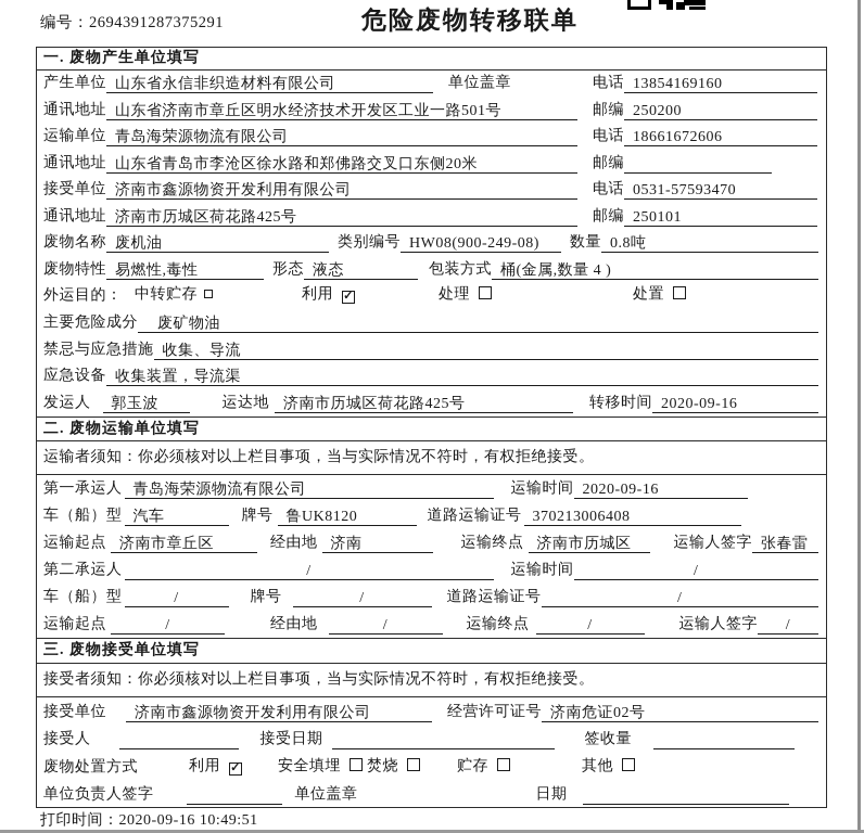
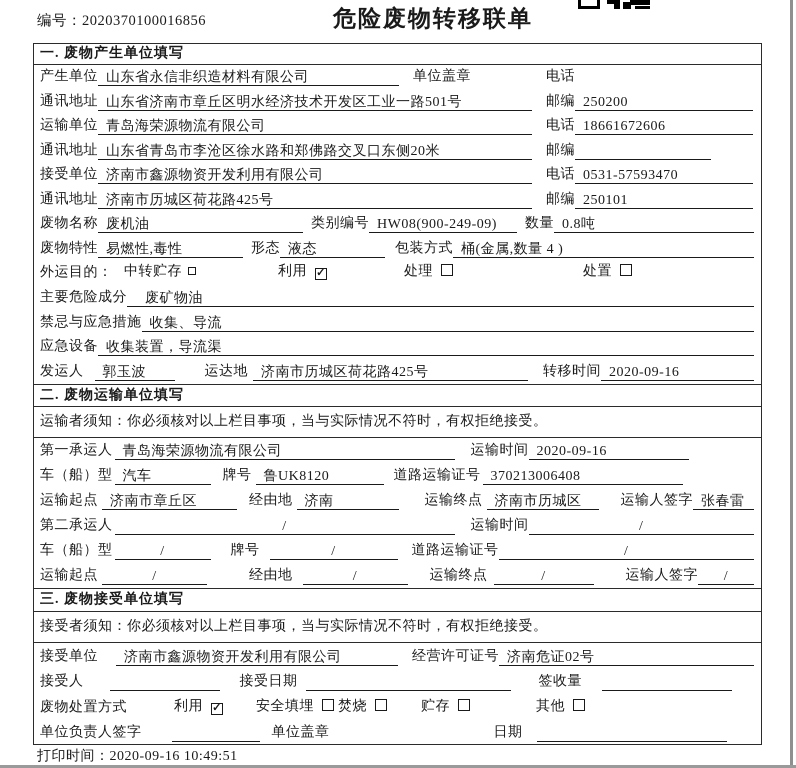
- 编号：2694391287375291
+ 编号：2020370100016856
  危险废物转移联单
  一. 废物产生单位填写
  产生单位
  山东省永信非织造材料有限公司
  单位盖章
  电话
- 13854169160
  通讯地址
  山东省济南市章丘区明水经济技术开发区工业一路501号
  邮编
  250200
  运输单位
  青岛海荣源物流有限公司
  电话
  18661672606
  通讯地址
  山东省青岛市李沧区徐水路和郑佛路交叉口东侧20米
  邮编
  接受单位
  济南市鑫源物资开发利用有限公司
  电话
  0531-57593470
  通讯地址
  济南市历城区荷花路425号
  邮编
  250101
  废物名称
  废机油
  类别编号
- HW08(900-249-08)
+ HW08(900-249-09)
  数量
  0.8吨
  废物特性
  易燃性,毒性
  形态
  液态
  包装方式
  桶(金属,数量 4 )
  外运目的：
  中转贮存
  利用 ✓
  处理
  处置
  主要危险成分
  废矿物油
  禁忌与应急措施
  收集、导流
  应急设备
  收集装置，导流渠
  发运人
  郭玉波
  运达地
  济南市历城区荷花路425号
  转移时间
  2020-09-16
  二. 废物运输单位填写
  运输者须知：你必须核对以上栏目事项，当与实际情况不符时，有权拒绝接受。
  第一承运人
  青岛海荣源物流有限公司
  运输时间
  2020-09-16
  车（船）型
  汽车
  牌号
  鲁UK8120
  道路运输证号
  370213006408
  运输起点
  济南市章丘区
  经由地
  济南
  运输终点
  济南市历城区
  运输人签字
  张春雷
  第二承运人
  /
  运输时间
  /
  车（船）型
  /
  牌号
  /
  道路运输证号
  /
  运输起点
  /
  经由地
  /
  运输终点
  /
  运输人签字
  /
  三. 废物接受单位填写
  接受者须知：你必须核对以上栏目事项，当与实际情况不符时，有权拒绝接受。
  接受单位
  济南市鑫源物资开发利用有限公司
  经营许可证号
  济南危证02号
  接受人
  接受日期
  签收量
  废物处置方式
  利用 ✓
  安全填埋
  焚烧
  贮存
  其他
  单位负责人签字
  单位盖章
  日期
  打印时间：2020-09-16 10:49:51
